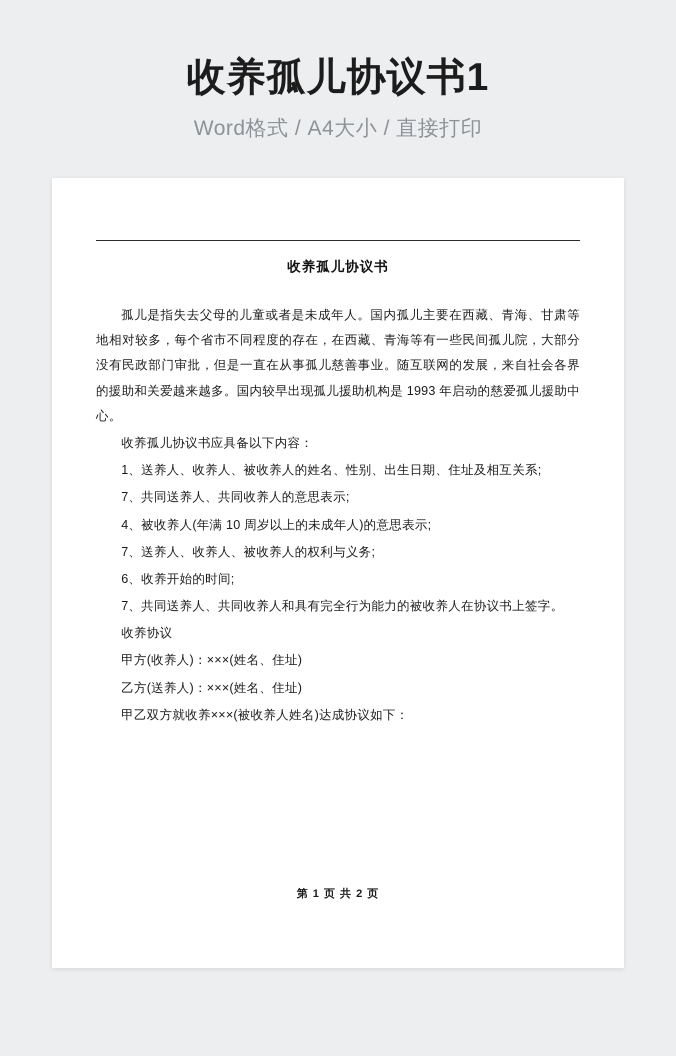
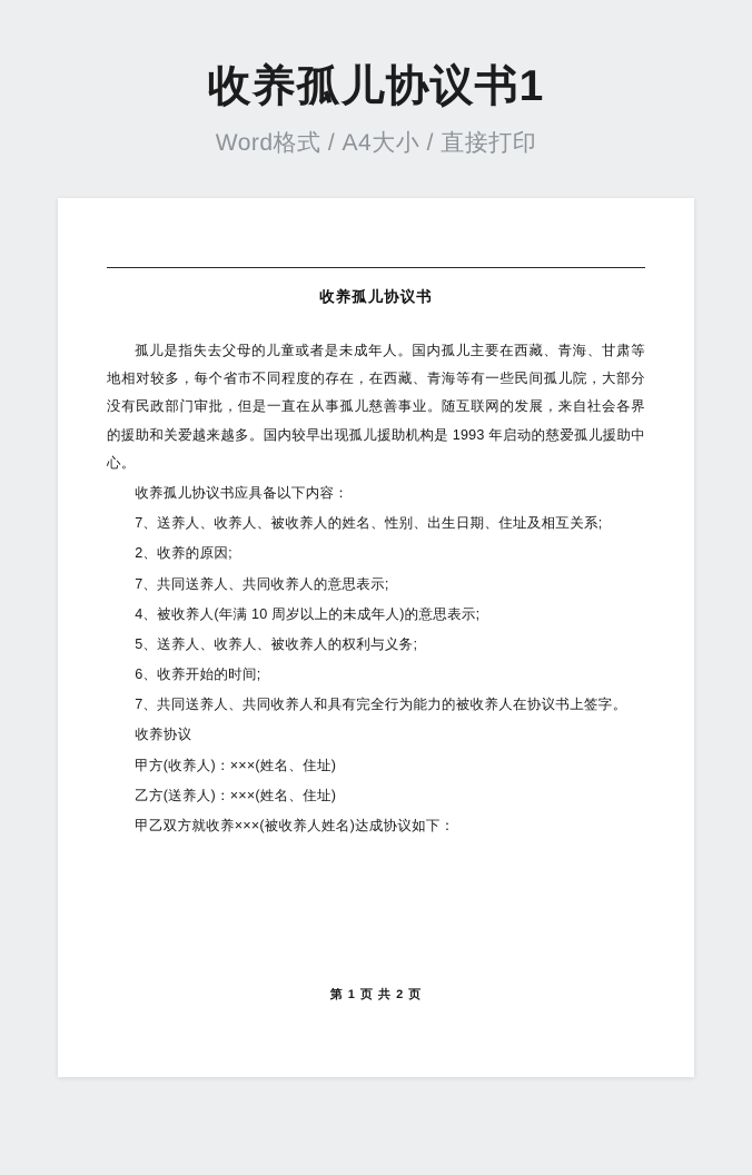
  收养孤儿协议书1
  Word格式 / A4大小 / 直接打印
  收养孤儿协议书
  孤儿是指失去父母的儿童或者是未成年人。国内孤儿主要在西藏、青海、甘肃等地相对较多，每个省市不同程度的存在，在西藏、青海等有一些民间孤儿院，大部分没有民政部门审批，但是一直在从事孤儿慈善事业。随互联网的发展，来自社会各界的援助和关爱越来越多。国内较早出现孤儿援助机构是 1993 年启动的慈爱孤儿援助中心。
  收养孤儿协议书应具备以下内容：
- 1、送养人、收养人、被收养人的姓名、性别、出生日期、住址及相互关系;
+ 7、送养人、收养人、被收养人的姓名、性别、出生日期、住址及相互关系;
+ 2、收养的原因;
  7、共同送养人、共同收养人的意思表示;
  4、被收养人(年满 10 周岁以上的未成年人)的意思表示;
- 7、送养人、收养人、被收养人的权利与义务;
+ 5、送养人、收养人、被收养人的权利与义务;
  6、收养开始的时间;
  7、共同送养人、共同收养人和具有完全行为能力的被收养人在协议书上签字。
  收养协议
  甲方(收养人)：×××(姓名、住址)
  乙方(送养人)：×××(姓名、住址)
  甲乙双方就收养×××(被收养人姓名)达成协议如下：
  第 1 页 共 2 页
